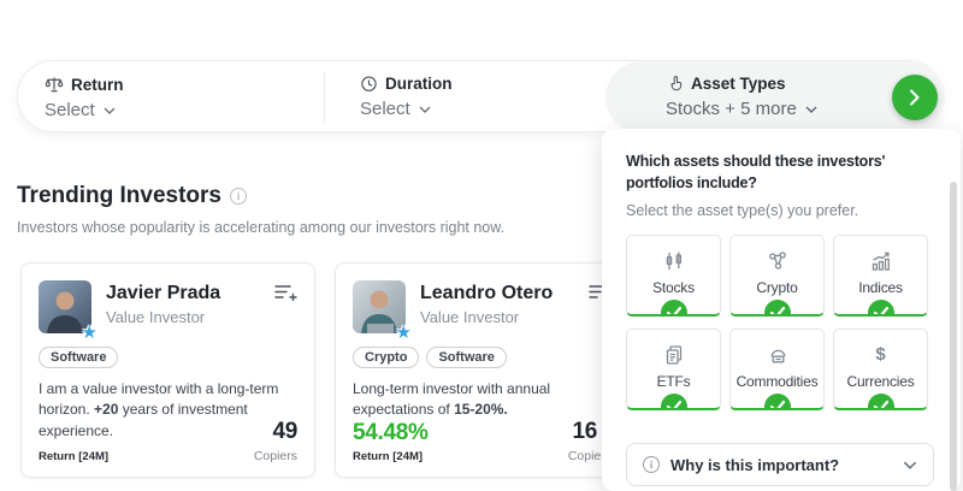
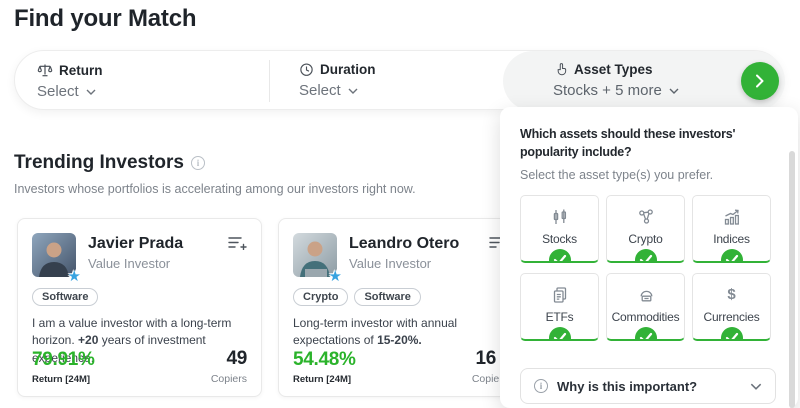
+ Find your Match
  Return
  Select
  Duration
  Select
  Asset Types
  Stocks + 5 more
  Trending Investors
  i
- Investors whose popularity is accelerating among our investors right now.
+ Investors whose portfolios is accelerating among our investors right now.
  ★
  Javier Prada
  Value Investor
  Software
  I am a value investor with a long-term horizon. +20 years of investment experience.
+ 79.91%
  Return [24M]
  49
  Copiers
  ★
  Leandro Otero
  Value Investor
  Crypto
  Software
  Long-term investor with annual expectations of 15-20%.
  54.48%
  Return [24M]
  16
  Copie
- Which assets should these investors' portfolios include?
+ Which assets should these investors' popularity include?
  Select the asset type(s) you prefer.
  Stocks
  Crypto
  Indices
  ETFs
  Commodities
  $
  Currencies
  i
  Why is this important?
